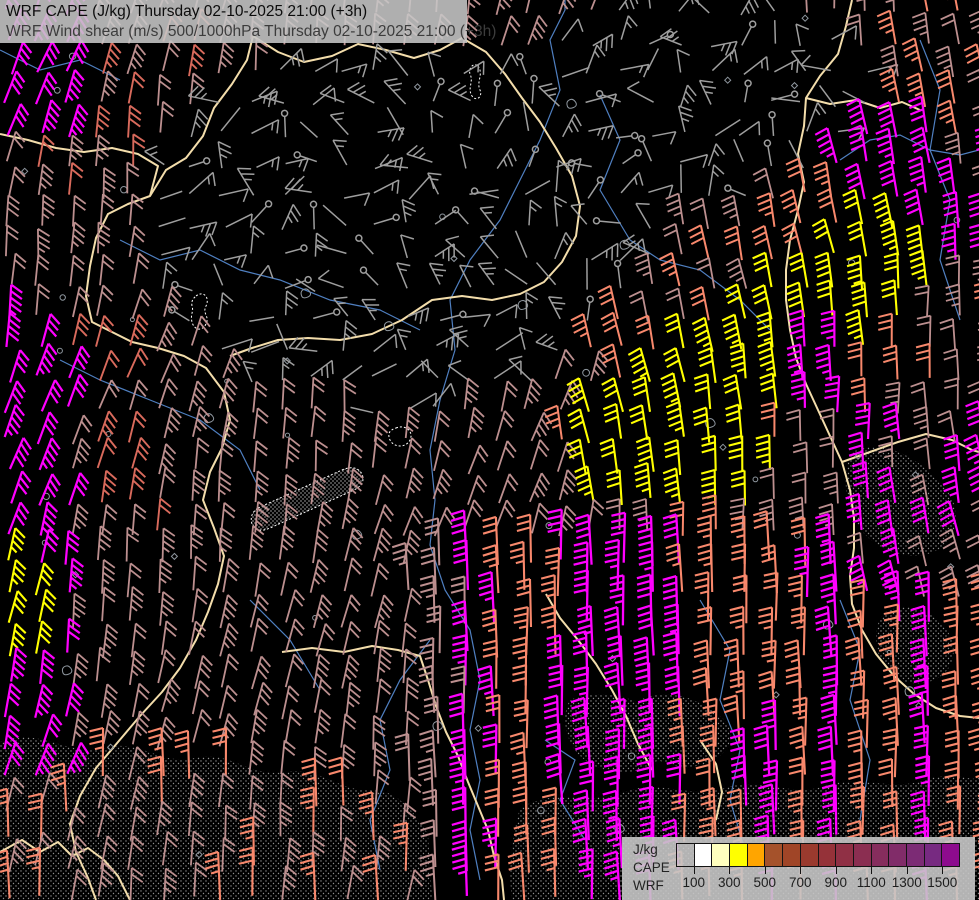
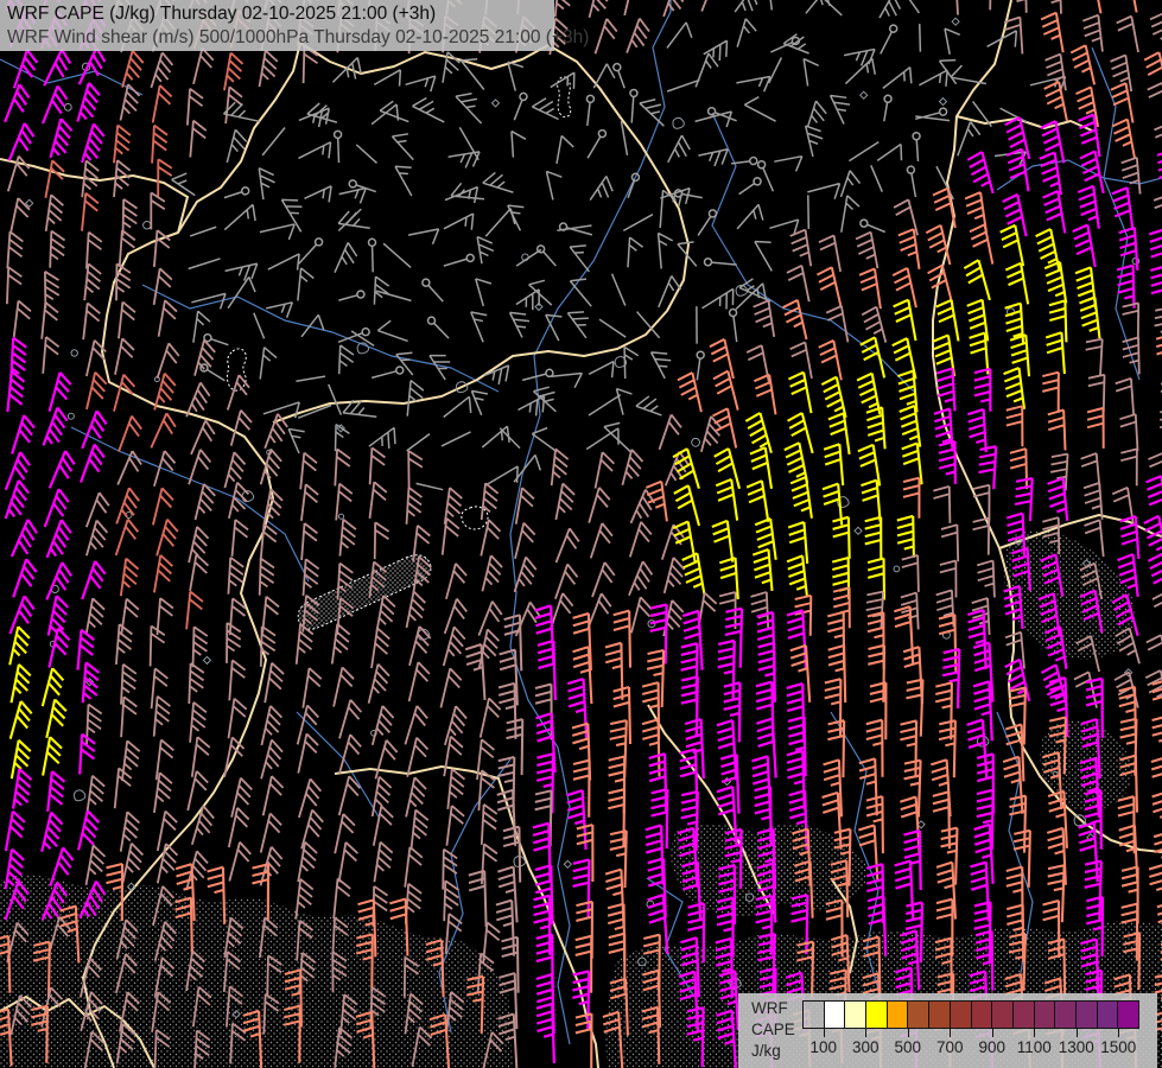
  WRF CAPE (J/kg) Thursday 02-10-2025 21:00 (+3h)
  WRF Wind shear (m/s) 500/1000hPa Thursday 02-10-2025 21:00 (+3h)
- J/kg
+ WRF
  CAPE
- WRF
+ J/kg
  100
  300
  500
  700
  900
  1100
  1300
  1500
